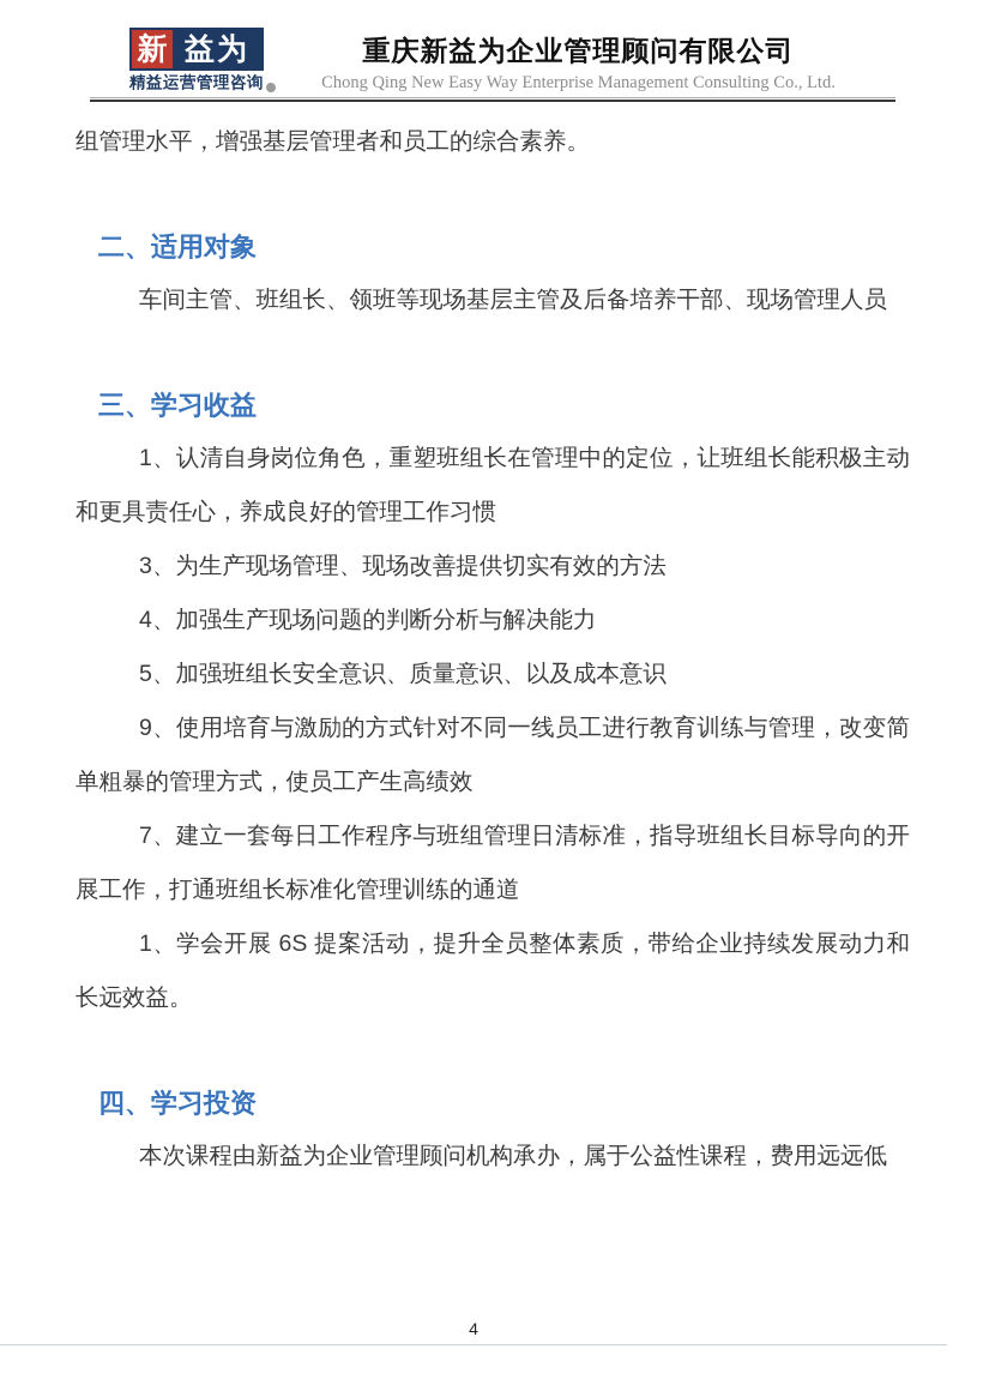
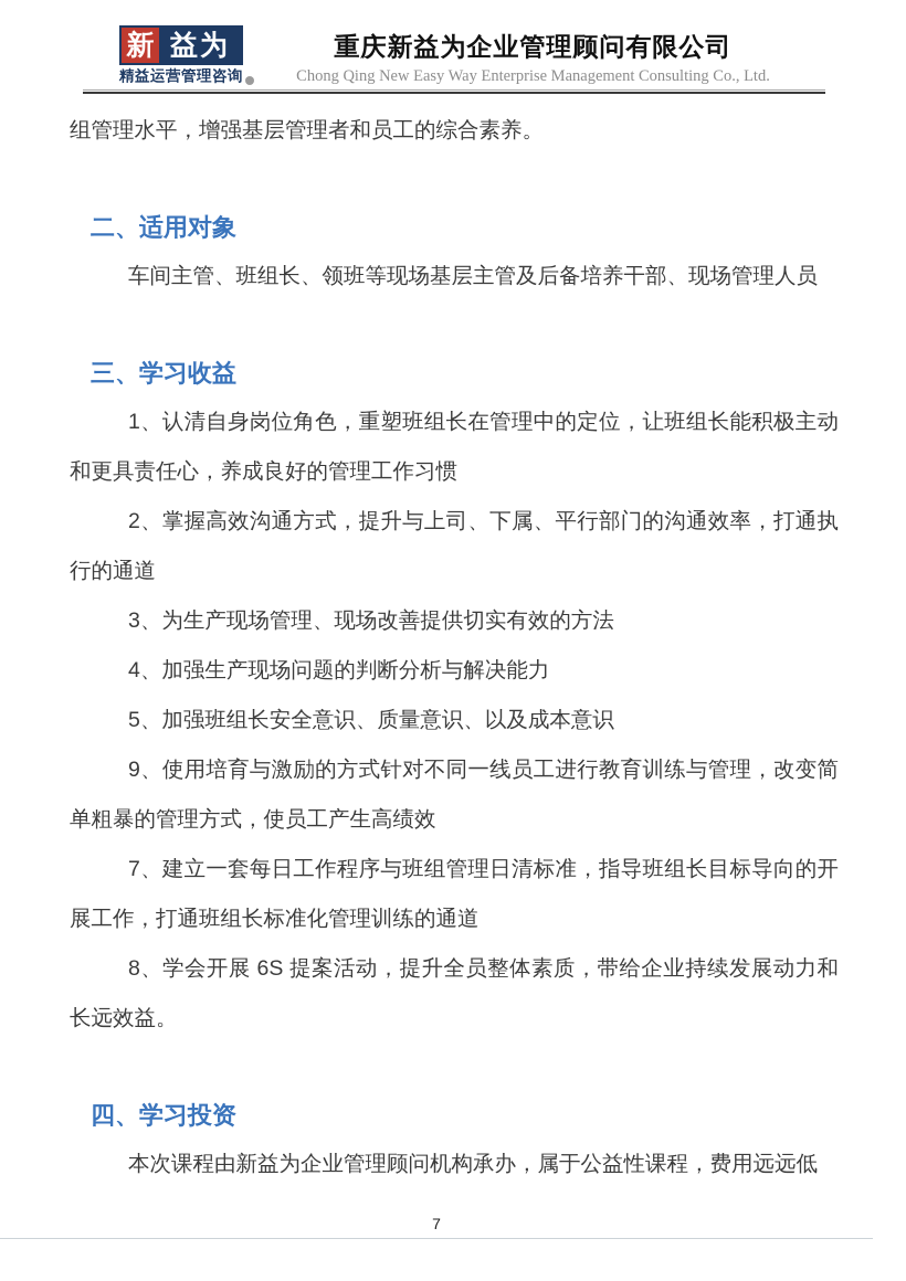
  新
  益为
  精益运营管理咨询
  重庆新益为企业管理顾问有限公司
  Chong Qing New Easy Way Enterprise Management Consulting Co., Ltd.
  组管理水平，增强基层管理者和员工的综合素养。
  二、适用对象
  车间主管、班组长、领班等现场基层主管及后备培养干部、现场管理人员
  三、学习收益
  1、认清自身岗位角色，重塑班组长在管理中的定位，让班组长能积极主动和更具责任心，养成良好的管理工作习惯
+ 2、掌握高效沟通方式，提升与上司、下属、平行部门的沟通效率，打通执行的通道
  3、为生产现场管理、现场改善提供切实有效的方法
  4、加强生产现场问题的判断分析与解决能力
  5、加强班组长安全意识、质量意识、以及成本意识
  9、使用培育与激励的方式针对不同一线员工进行教育训练与管理，改变简单粗暴的管理方式，使员工产生高绩效
  7、建立一套每日工作程序与班组管理日清标准，指导班组长目标导向的开展工作，打通班组长标准化管理训练的通道
- 1、学会开展 6S 提案活动，提升全员整体素质，带给企业持续发展动力和长远效益。
+ 8、学会开展 6S 提案活动，提升全员整体素质，带给企业持续发展动力和长远效益。
  四、学习投资
  本次课程由新益为企业管理顾问机构承办，属于公益性课程，费用远远低
- 4
+ 7
